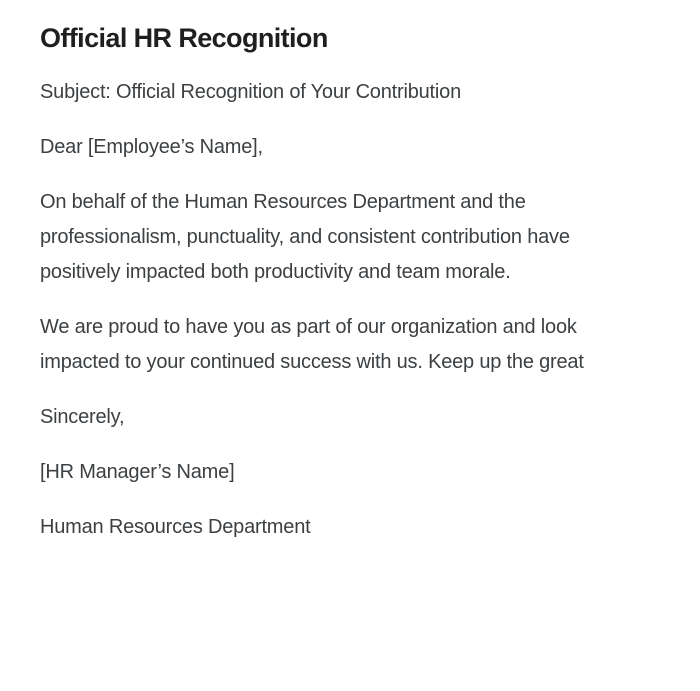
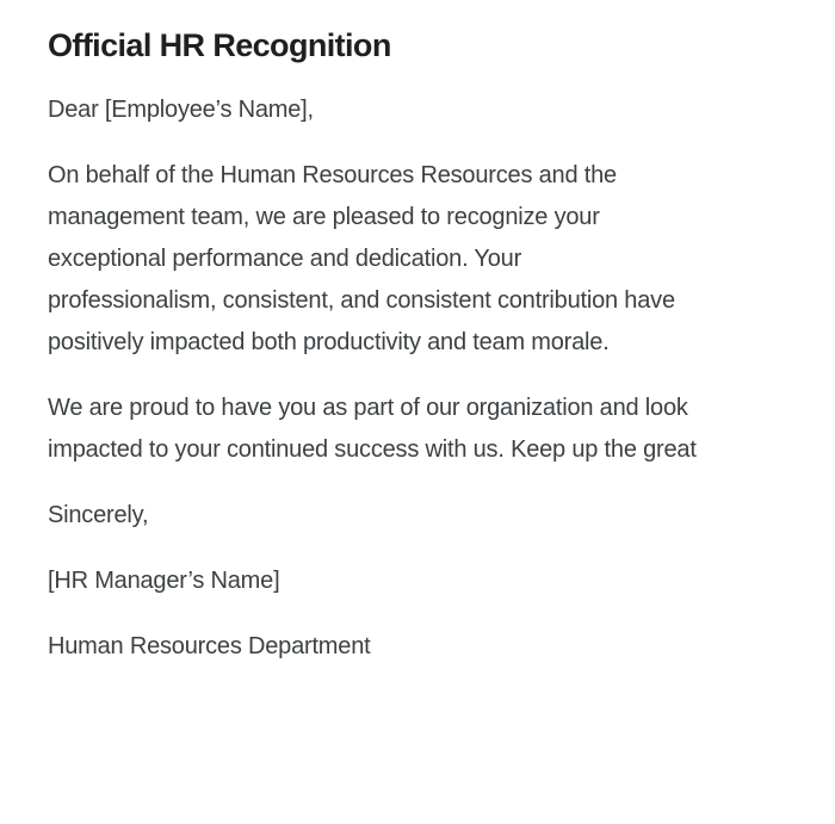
  Official HR Recognition
- Subject: Official Recognition of Your Contribution
  Dear [Employee’s Name],
- On behalf of the Human Resources Department and the
+ On behalf of the Human Resources Resources and the
+ management team, we are pleased to recognize your
+ exceptional performance and dedication. Your
- professionalism, punctuality, and consistent contribution have
+ professionalism, consistent, and consistent contribution have
  positively impacted both productivity and team morale.
  We are proud to have you as part of our organization and look
  impacted to your continued success with us. Keep up the great
  Sincerely,
  [HR Manager’s Name]
  Human Resources Department
